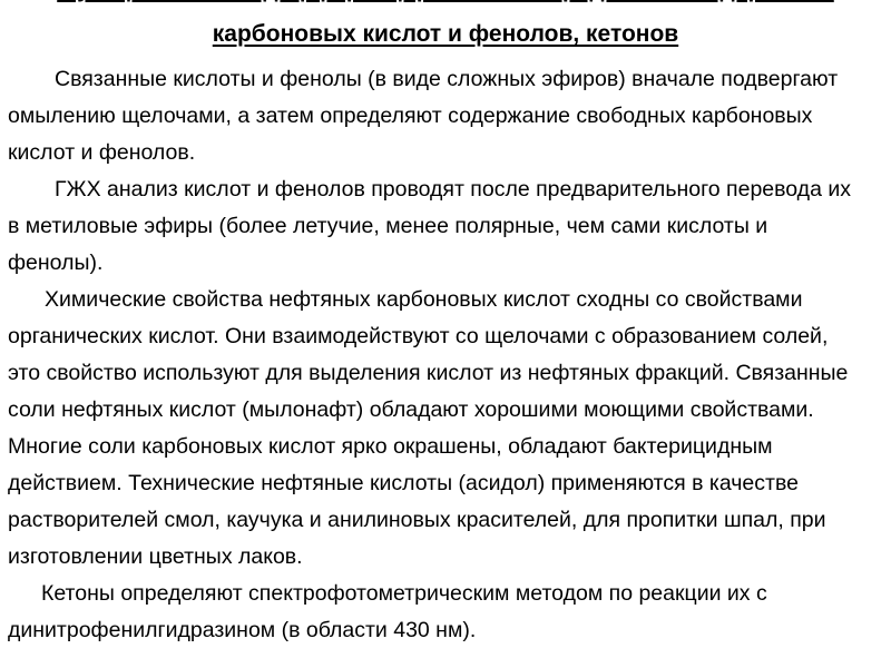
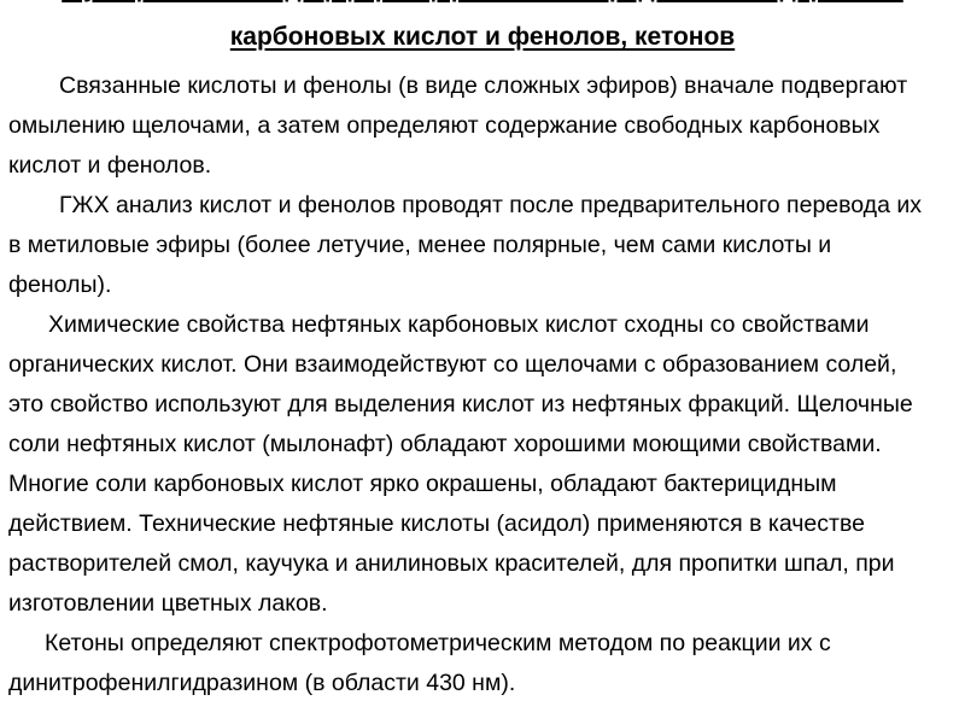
  карбоновых кислот и фенолов, кетонов
  Связанные кислоты и фенолы (в виде сложных эфиров) вначале подвергают
  омылению щелочами, а затем определяют содержание свободных карбоновых
  кислот и фенолов.
  ГЖХ анализ кислот и фенолов проводят после предварительного перевода их
  в метиловые эфиры (более летучие, менее полярные, чем сами кислоты и
  фенолы).
  Химические свойства нефтяных карбоновых кислот сходны со свойствами
  органических кислот. Они взаимодействуют со щелочами с образованием солей,
- это свойство используют для выделения кислот из нефтяных фракций. Связанные
+ это свойство используют для выделения кислот из нефтяных фракций. Щелочные
  соли нефтяных кислот (мылонафт) обладают хорошими моющими свойствами.
  Многие соли карбоновых кислот ярко окрашены, обладают бактерицидным
  действием. Технические нефтяные кислоты (асидол) применяются в качестве
  растворителей смол, каучука и анилиновых красителей, для пропитки шпал, при
  изготовлении цветных лаков.
  Кетоны определяют спектрофотометрическим методом по реакции их с
  динитрофенилгидразином (в области 430 нм).
